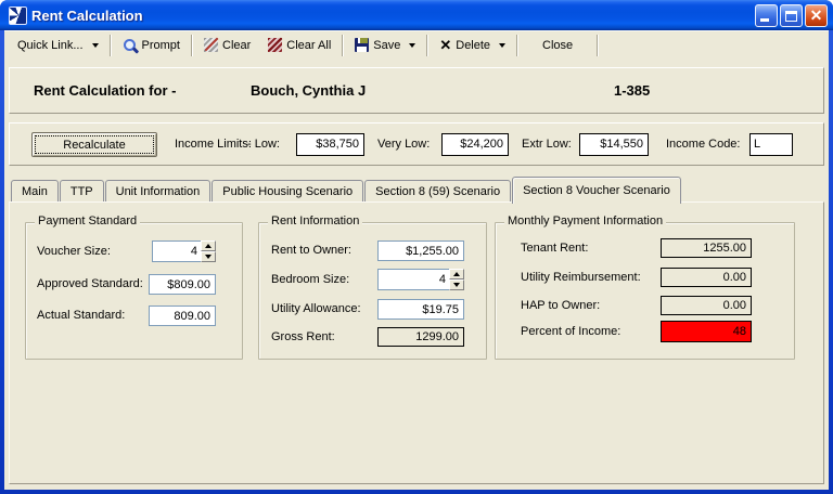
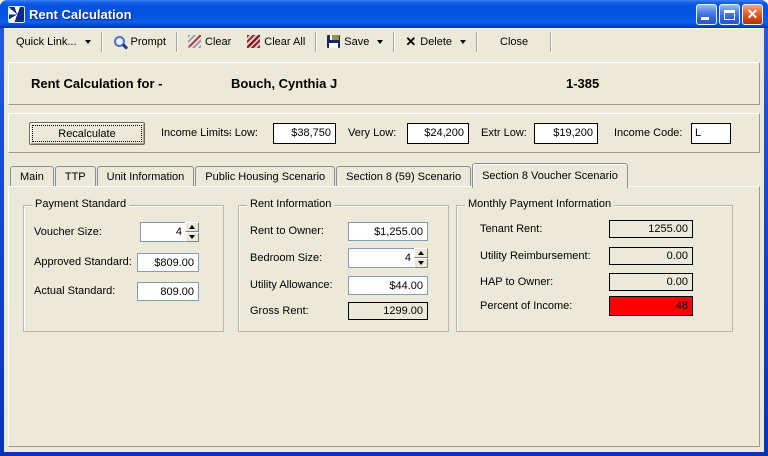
  Rent Calculation
  ✕
  Quick Link...
  Prompt
  Clear
  Clear All
  Save
  ✕
  Delete
  Close
  Rent Calculation for -
  Bouch, Cynthia J
  1-385
  Recalculate
  Income Limits:
  - Low:
  $38,750
  Very Low:
  $24,200
  Extr Low:
- $14,550
+ $19,200
  Income Code:
  L
  Main
  TTP
  Unit Information
  Public Housing Scenario
  Section 8 (59) Scenario
  Section 8 Voucher Scenario
  Payment Standard
  Voucher Size:
  4
  Approved Standard:
  $809.00
  Actual Standard:
  809.00
  Rent Information
  Rent to Owner:
  $1,255.00
  Bedroom Size:
  4
  Utility Allowance:
- $19.75
+ $44.00
  Gross Rent:
  1299.00
  Monthly Payment Information
  Tenant Rent:
  1255.00
  Utility Reimbursement:
  0.00
  HAP to Owner:
  0.00
  Percent of Income:
  48
